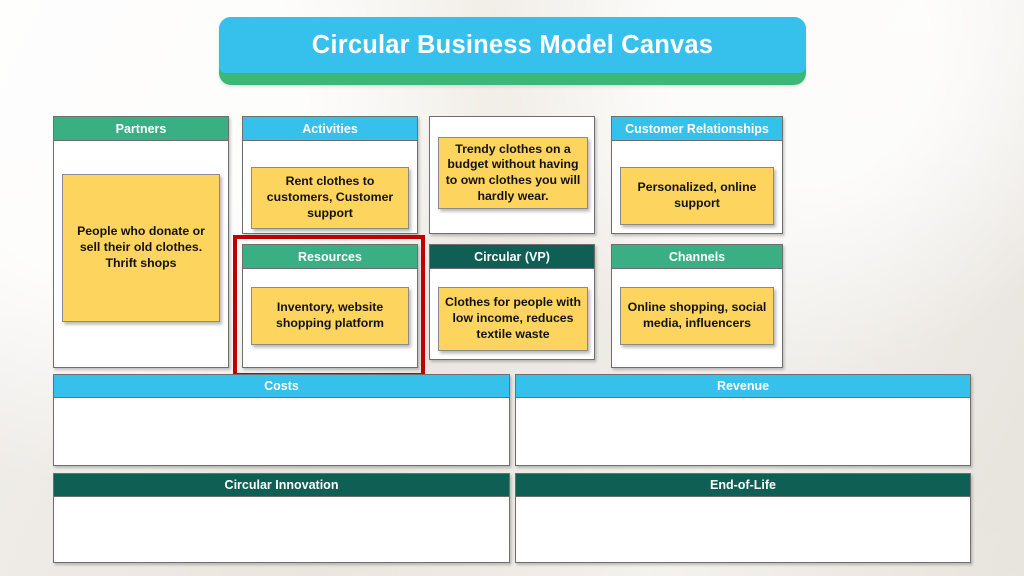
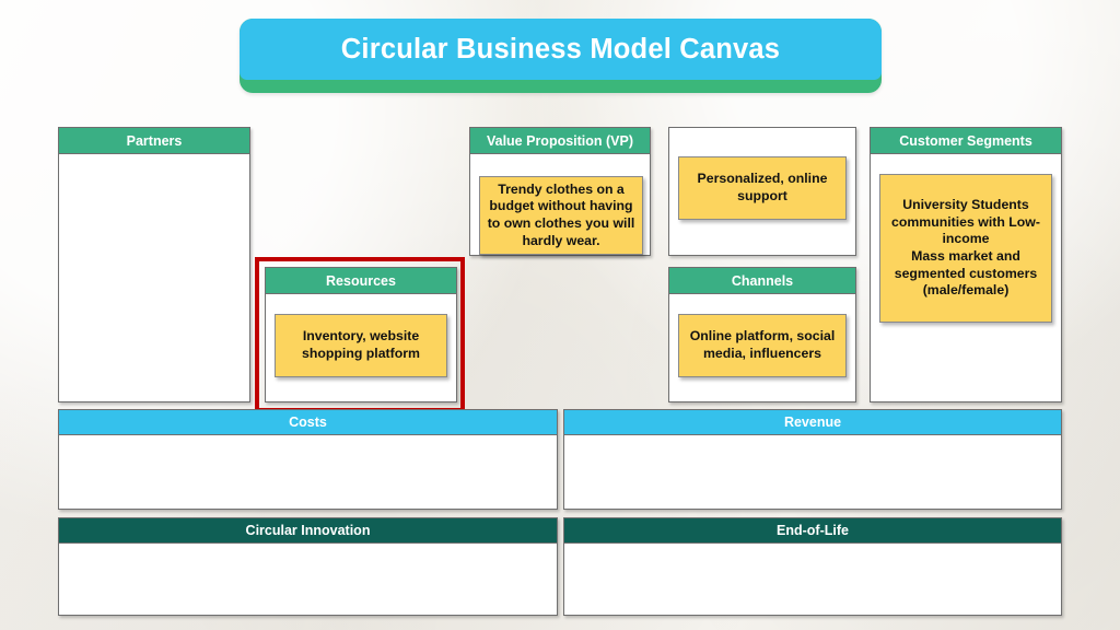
  Circular Business Model Canvas
  Partners
- People who donate or sell their old clothes.
- Thrift shops
- Activities
- Rent clothes to customers, Customer support
  Resources
  Inventory, website shopping platform
+ Value Proposition (VP)
  Trendy clothes on a budget without having to own clothes you will hardly wear.
- Circular (VP)
- Clothes for people with low income, reduces textile waste
- Customer Relationships
  Personalized, online support
  Channels
- Online shopping, social media, influencers
+ Online platform, social media, influencers
+ Customer Segments
+ University Students communities with Low-income
+ Mass market and segmented customers (male/female)
  Costs
  Revenue
  Circular Innovation
  End-of-Life
